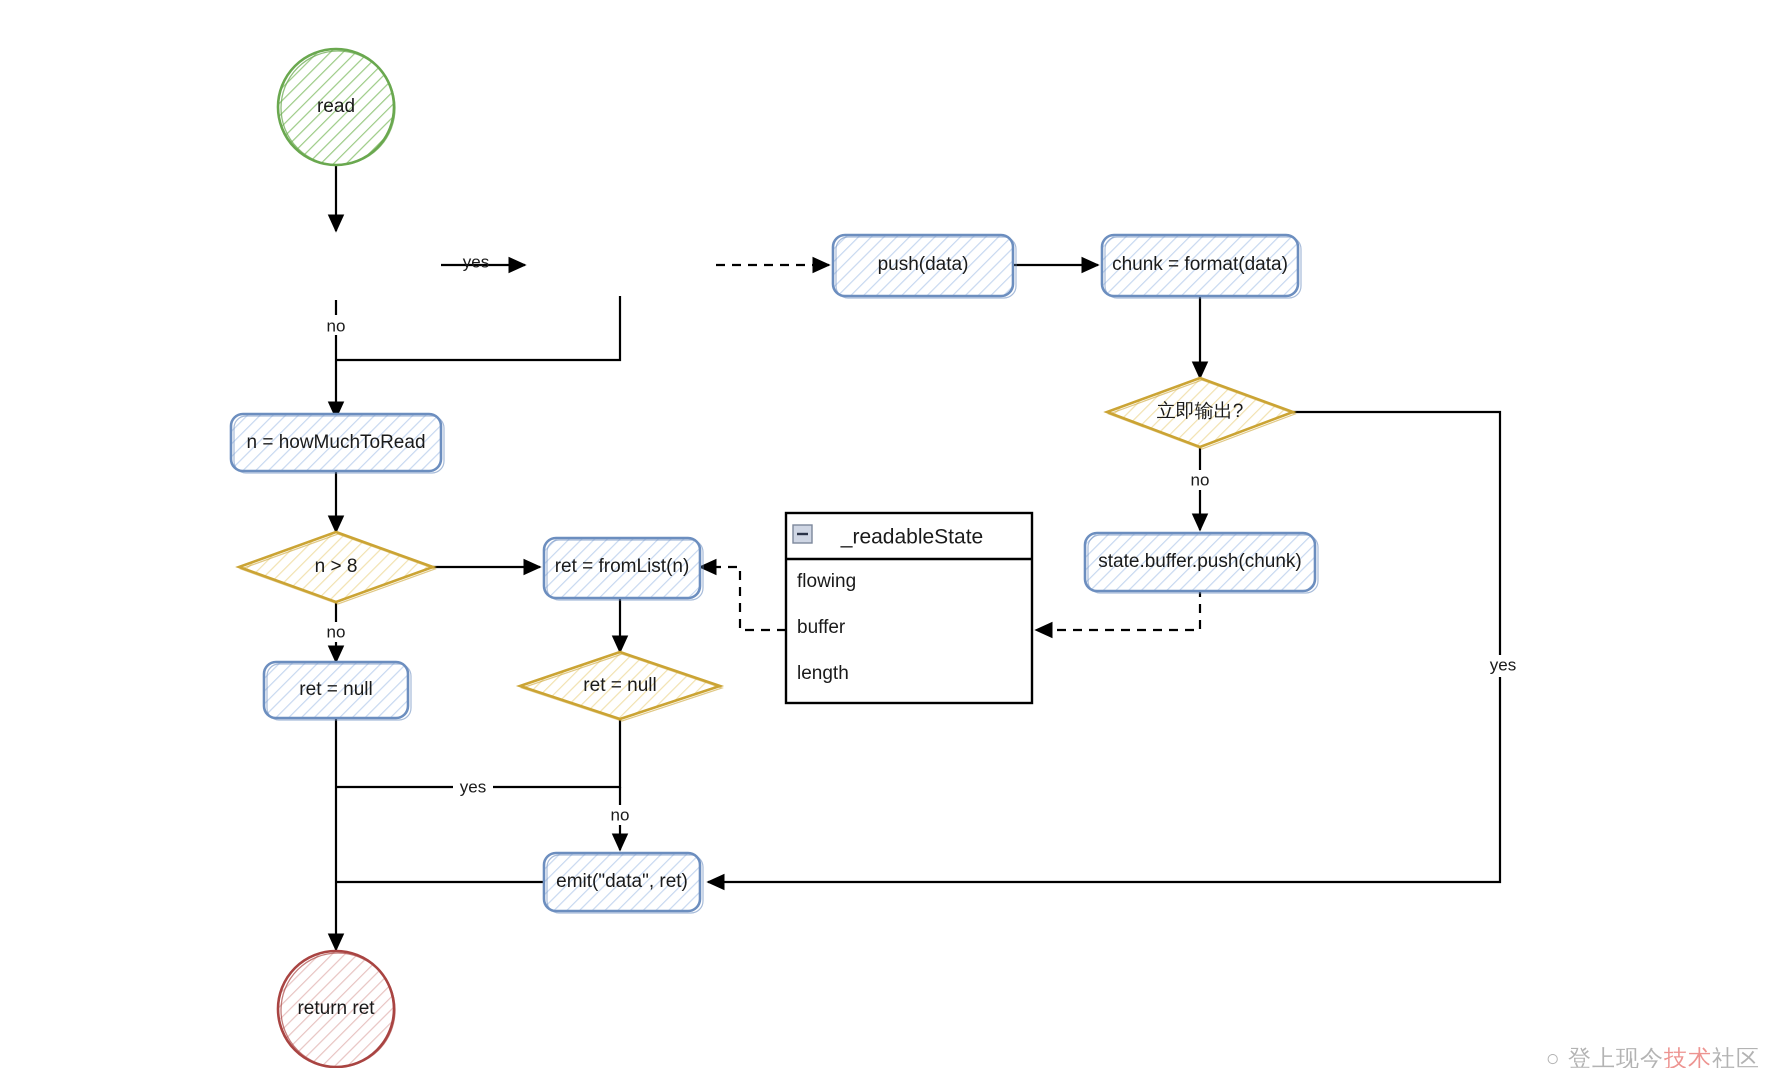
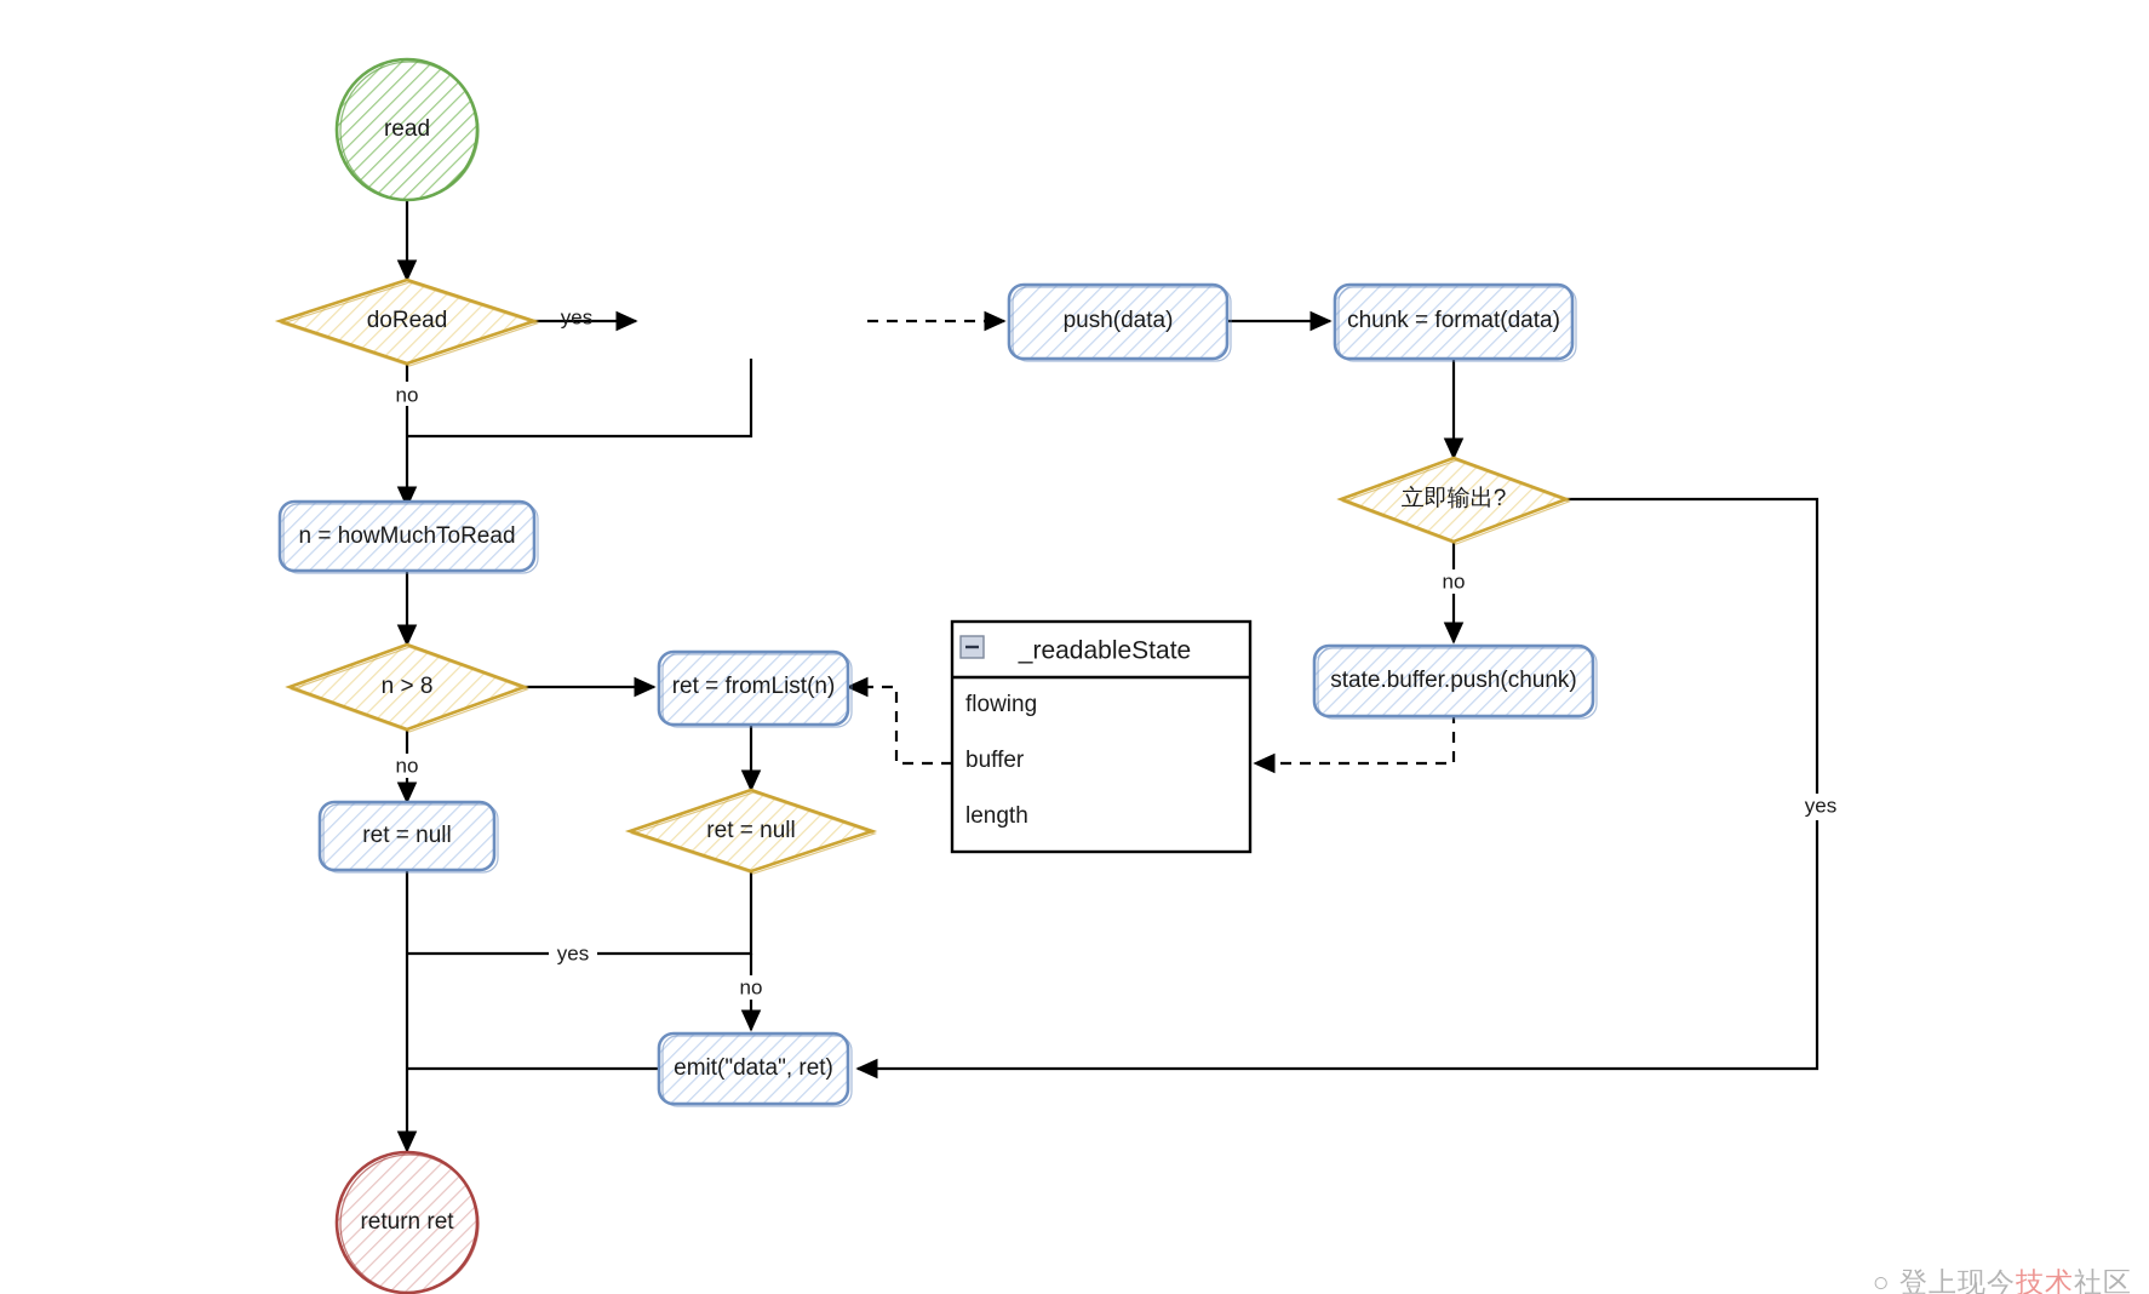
  read
+ doRead
  push(data)
  chunk = format(data)
  立即输出?
  state.buffer.push(chunk)
  n = howMuchToRead
  n > 8
  ret = fromList(n)
  ret = null
  ret = null
  emit("data", ret)
  return ret
  _readableState
  flowing
  buffer
  length
  yes
  no
  no
  yes
  no
  yes
  no
  ○ 登上现今技术社区
